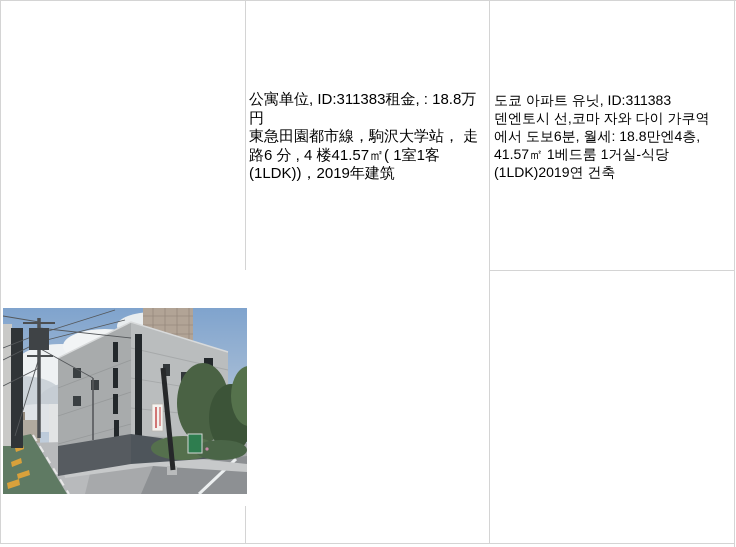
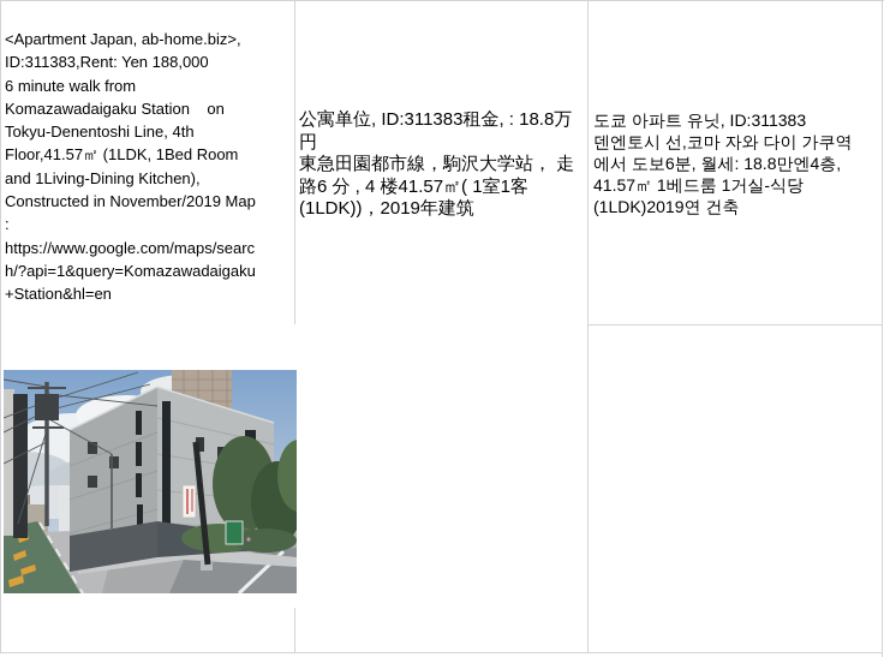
+ <Apartment Japan, ab-home.biz>,
+ ID:311383,Rent: Yen 188,000
+ 6 minute walk from
+ Komazawadaigaku Station on
+ Tokyu-Denentoshi Line, 4th
+ Floor,41.57㎡ (1LDK, 1Bed Room
+ and 1Living-Dining Kitchen),
+ Constructed in November/2019 Map
+ :
+ https://www.google.com/maps/searc
+ h/?api=1&query=Komazawadaigaku
+ +Station&hl=en
  公寓单位, ID:311383租金, : 18.8万
  円
  東急田園都市線，駒沢大学站， 走
  路6 分 , 4 楼41.57㎡( 1室1客
  (1LDK))，2019年建筑
  도쿄 아파트 유닛, ID:311383
  덴엔토시 선,코마 자와 다이 가쿠역
  에서 도보6분, 월세: 18.8만엔4층,
  41.57㎡ 1베드룸 1거실-식당
  (1LDK)2019연 건축
